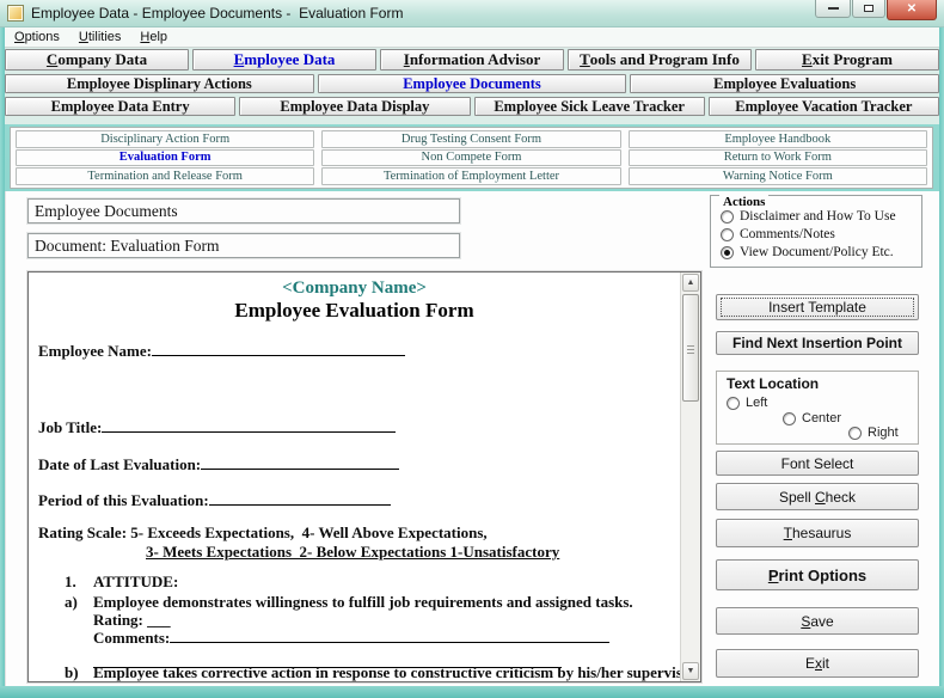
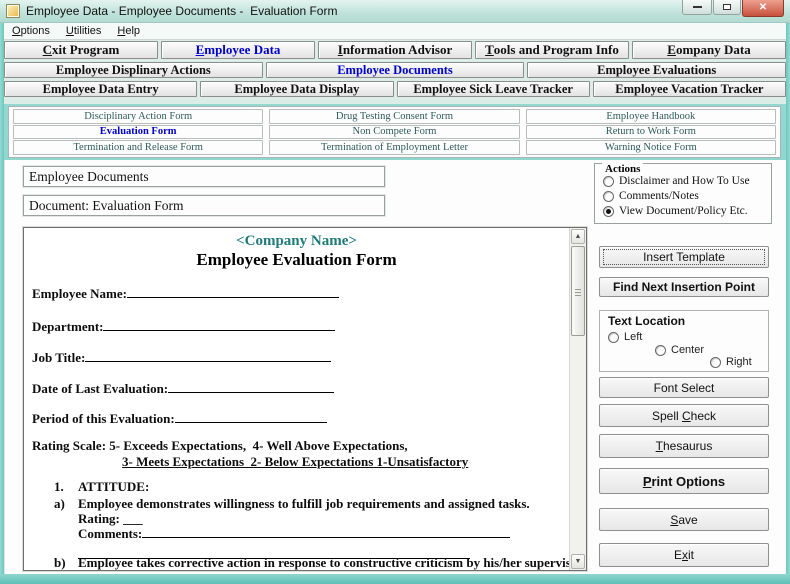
  Employee Data - Employee Documents - Evaluation Form
  ✕
  Options
  Utilities
  Help
  C
- ompany Data
+ xit Program
  E
  mployee Data
  I
  nformation Advisor
  T
  ools and Program Info
  E
- xit Program
+ ompany Data
  Employee Displinary Actions
  Employee Documents
  Employee Evaluations
  Employee Data Entry
  Employee Data Display
  Employee Sick Leave Tracker
  Employee Vacation Tracker
  Disciplinary Action Form
  Drug Testing Consent Form
  Employee Handbook
  Evaluation Form
  Non Compete Form
  Return to Work Form
  Termination and Release Form
  Termination of Employment Letter
  Warning Notice Form
  Employee Documents
  Document: Evaluation Form
  Actions
  Disclaimer and How To Use
  Comments/Notes
  View Document/Policy Etc.
  <Company Name>
  Employee Evaluation Form
  Employee Name:
+ Department:
  Job Title:
  Date of Last Evaluation:
  Period of this Evaluation:
  Rating Scale: 5- Exceeds Expectations, 4- Well Above Expectations,
  3- Meets Expectations 2- Below Expectations 1-Unsatisfactory
  1. ATTITUDE:
  a) Employee demonstrates willingness to fulfill job requirements and assigned tasks.
  Rating: ___
  Comments:
  b) Employee takes corrective action in response to constructive criticism by his/her supervi
  Insert Template
  Find Next Insertion Point
  Text Location
  Left
  Center
  Right
  Font Select
  Spell
  C
  heck
  T
  hesaurus
  P
  rint Options
  S
  ave
  E
  x
  it
